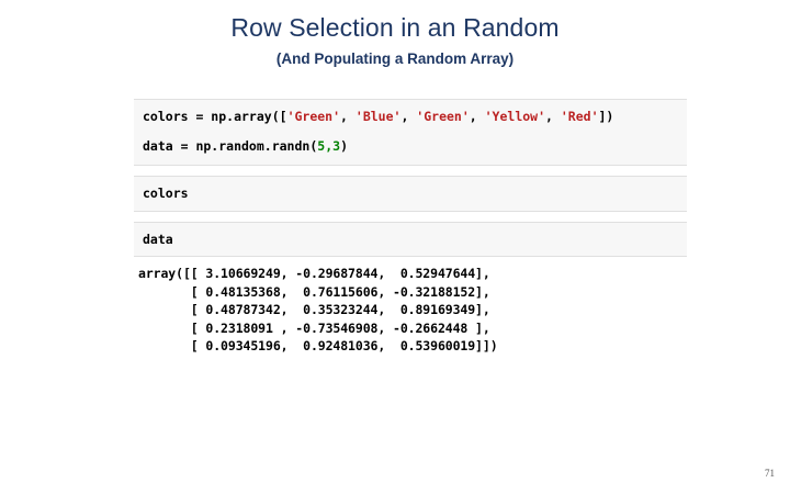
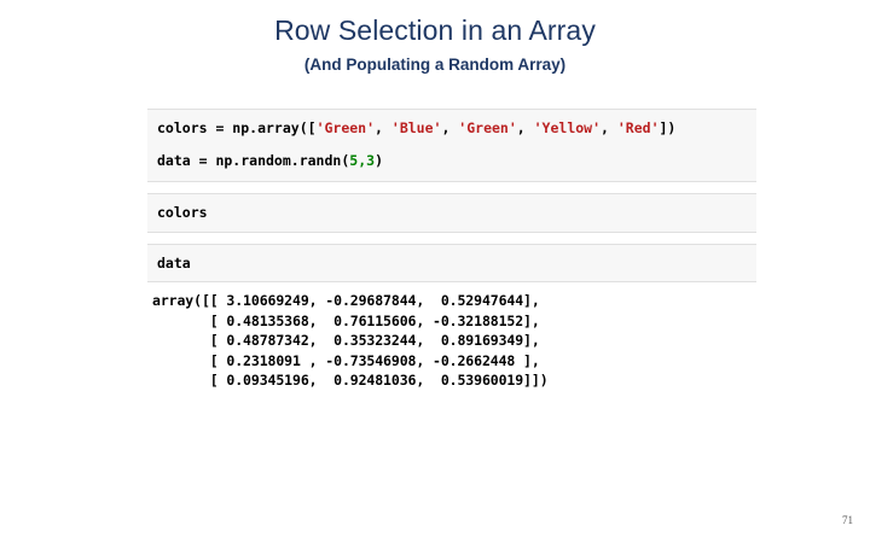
- Row Selection in an Random
+ Row Selection in an Array
  (And Populating a Random Array)
  colors = np.array(['Green', 'Blue', 'Green', 'Yellow', 'Red'])
  data = np.random.randn(5,3)
  colors
  data
  array([[ 3.10669249, -0.29687844, 0.52947644],
  [ 0.48135368, 0.76115606, -0.32188152],
  [ 0.48787342, 0.35323244, 0.89169349],
  [ 0.2318091 , -0.73546908, -0.2662448 ],
  [ 0.09345196, 0.92481036, 0.53960019]])
  71
